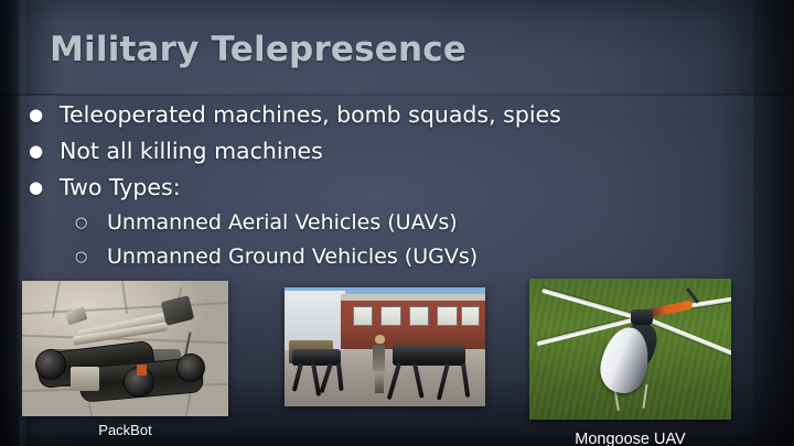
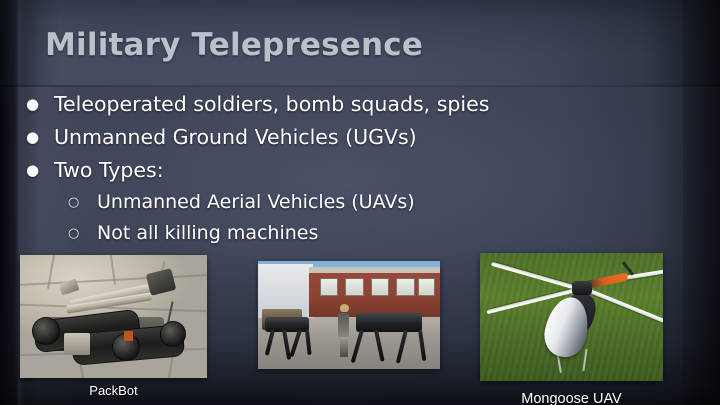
  Military Telepresence
  ●
- Teleoperated machines, bomb squads, spies
+ Teleoperated soldiers, bomb squads, spies
  ●
- Not all killing machines
+ Unmanned Ground Vehicles (UGVs)
  ●
  Two Types:
  ○
  Unmanned Aerial Vehicles (UAVs)
  ○
- Unmanned Ground Vehicles (UGVs)
+ Not all killing machines
  PackBot
  Mongoose UAV
